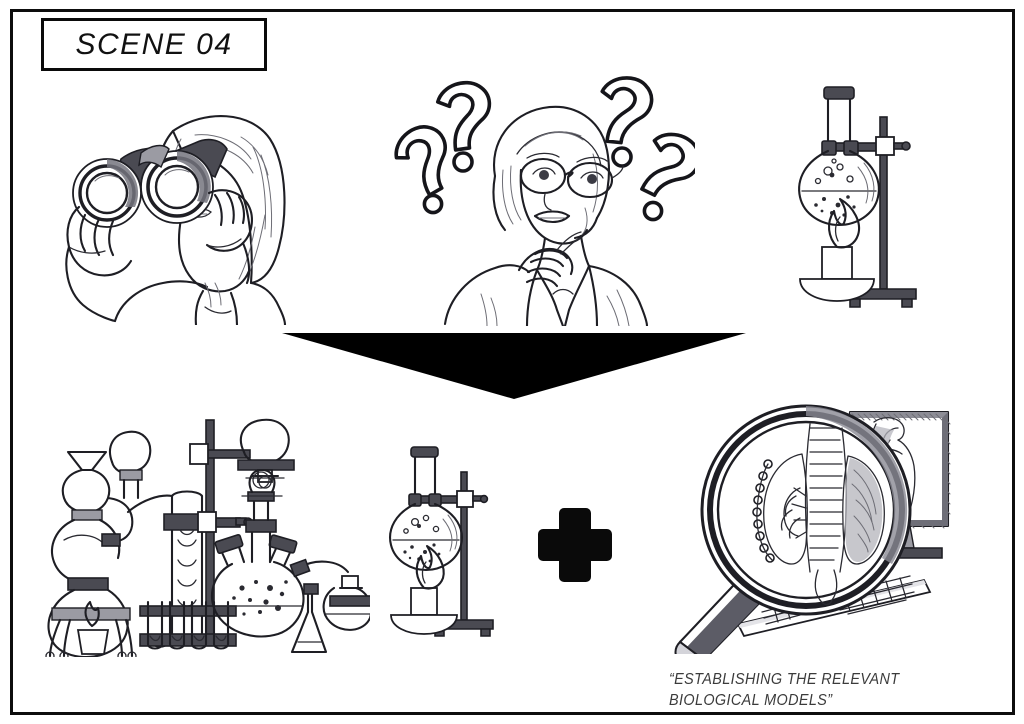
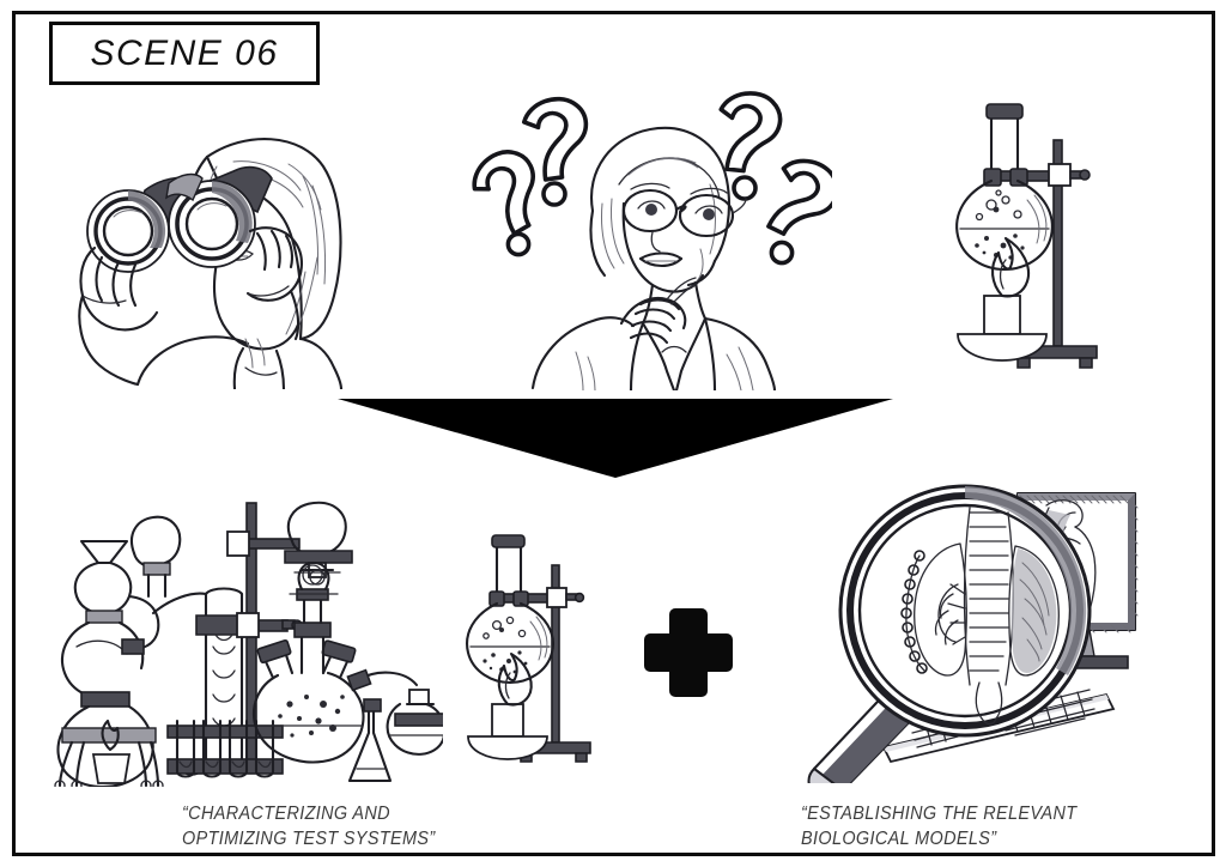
- SCENE 04
+ SCENE 06
+ “CHARACTERIZING AND
+ OPTIMIZING TEST SYSTEMS”
  “ESTABLISHING THE RELEVANT
  BIOLOGICAL MODELS”
